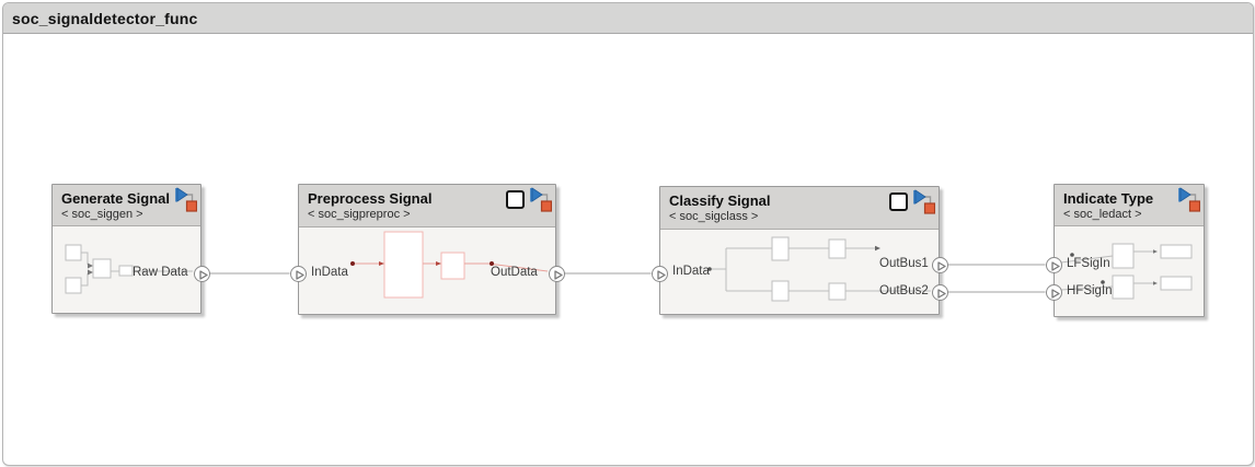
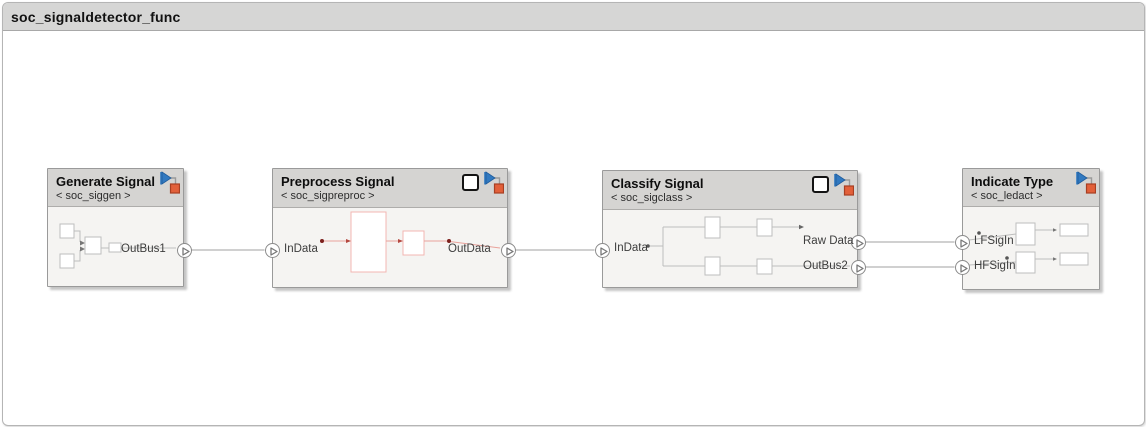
  soc_signaldetector_func
  Generate Signal
  < soc_siggen >
  Preprocess Signal
  < soc_sigpreproc >
  Classify Signal
  < soc_sigclass >
  Indicate Type
  < soc_ledact >
- Raw Data
+ OutBus1
  InData
  OutData
  InData
- OutBus1
+ Raw Data
  OutBus2
  LFSigIn
  HFSigIn
